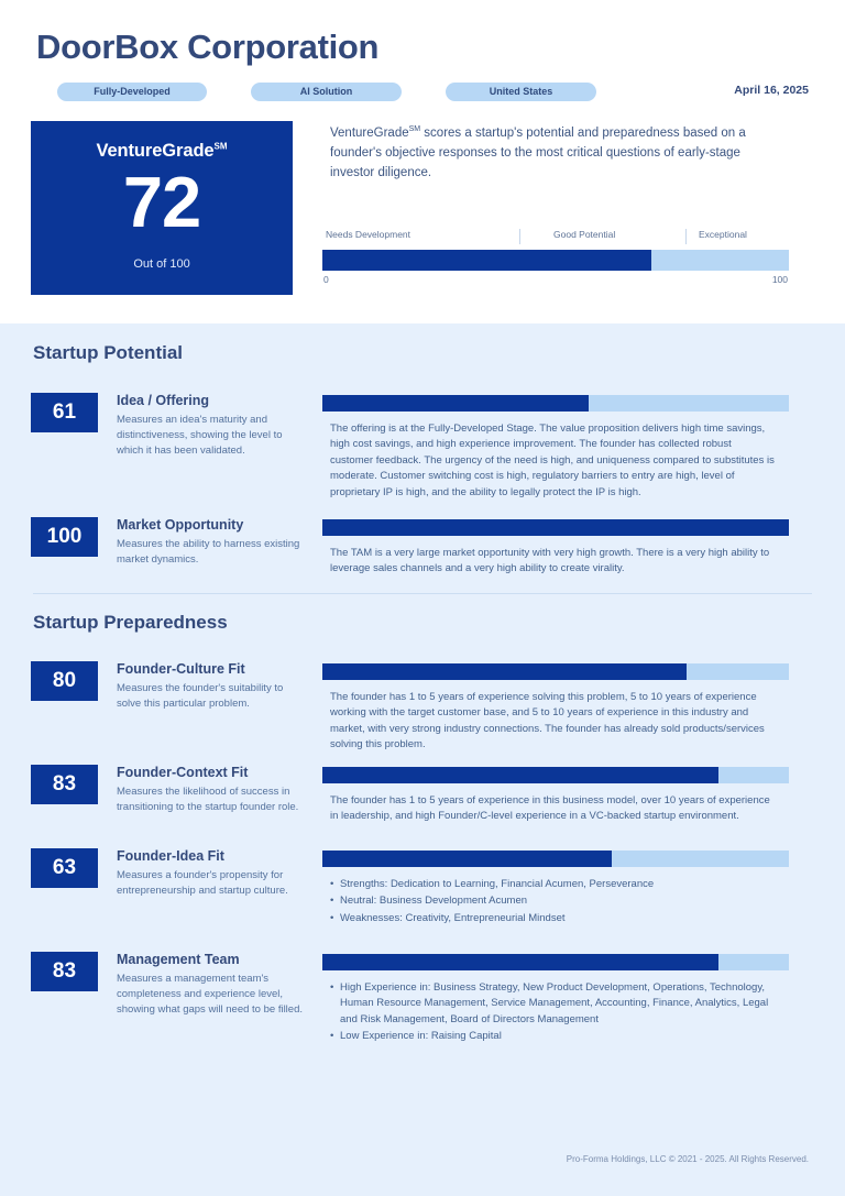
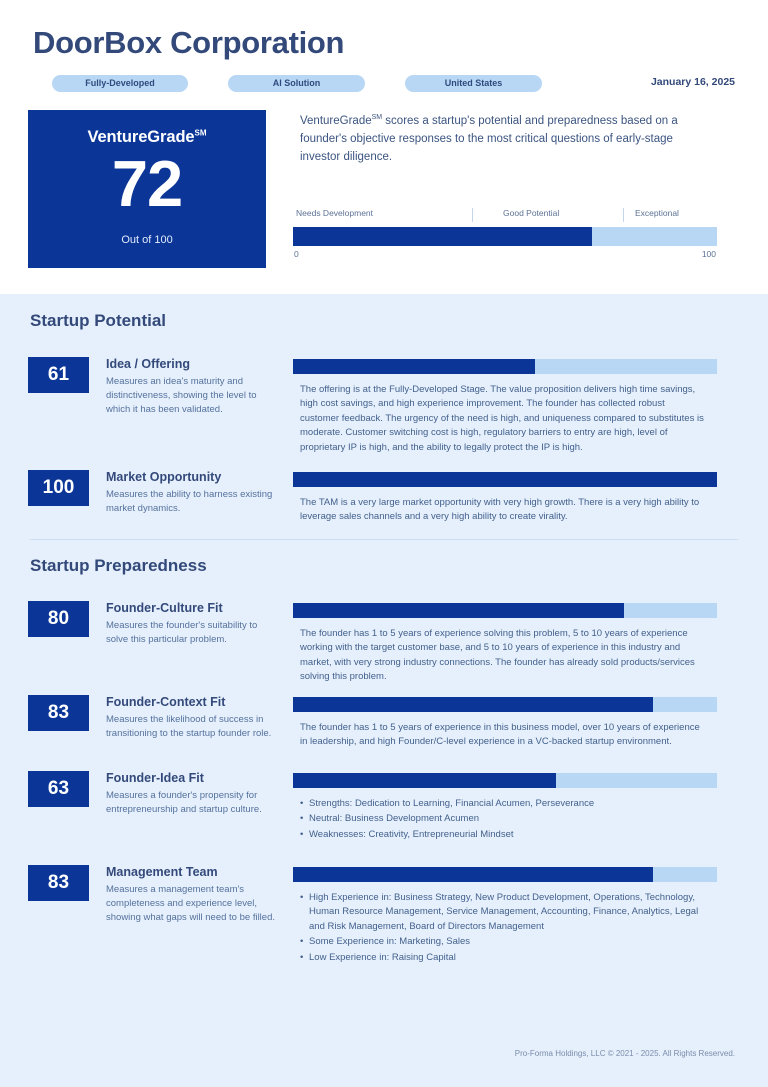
  DoorBox Corporation
  Fully-Developed
  AI Solution
  United States
- April 16, 2025
+ January 16, 2025
  VentureGradeSM
  72
  Out of 100
  VentureGrade scores a startup's potential and preparedness based on a founder's objective responses to the most critical questions of early-stage investor diligence.
  Needs Development
  Good Potential
  Exceptional
  0
  100
  Startup Potential
  Startup Preparedness
  61
  Idea / Offering
  Measures an idea's maturity and distinctiveness, showing the level to which it has been validated.
  The offering is at the Fully-Developed Stage. The value proposition delivers high time savings, high cost savings, and high experience improvement. The founder has collected robust customer feedback. The urgency of the need is high, and uniqueness compared to substitutes is moderate. Customer switching cost is high, regulatory barriers to entry are high, level of proprietary IP is high, and the ability to legally protect the IP is high.
  100
  Market Opportunity
  Measures the ability to harness existing market dynamics.
  The TAM is a very large market opportunity with very high growth. There is a very high ability to leverage sales channels and a very high ability to create virality.
  80
  Founder-Culture Fit
  Measures the founder's suitability to solve this particular problem.
  The founder has 1 to 5 years of experience solving this problem, 5 to 10 years of experience working with the target customer base, and 5 to 10 years of experience in this industry and market, with very strong industry connections. The founder has already sold products/services solving this problem.
  83
  Founder-Context Fit
  Measures the likelihood of success in transitioning to the startup founder role.
  The founder has 1 to 5 years of experience in this business model, over 10 years of experience in leadership, and high Founder/C-level experience in a VC-backed startup environment.
  63
  Founder-Idea Fit
  Measures a founder's propensity for entrepreneurship and startup culture.
  Strengths: Dedication to Learning, Financial Acumen, Perseverance
  Neutral: Business Development Acumen
  Weaknesses: Creativity, Entrepreneurial Mindset
  83
  Management Team
  Measures a management team's completeness and experience level, showing what gaps will need to be filled.
  High Experience in: Business Strategy, New Product Development, Operations, Technology, Human Resource Management, Service Management, Accounting, Finance, Analytics, Legal and Risk Management, Board of Directors Management
+ Some Experience in: Marketing, Sales
  Low Experience in: Raising Capital
  Pro-Forma Holdings, LLC © 2021 - 2025. All Rights Reserved.
